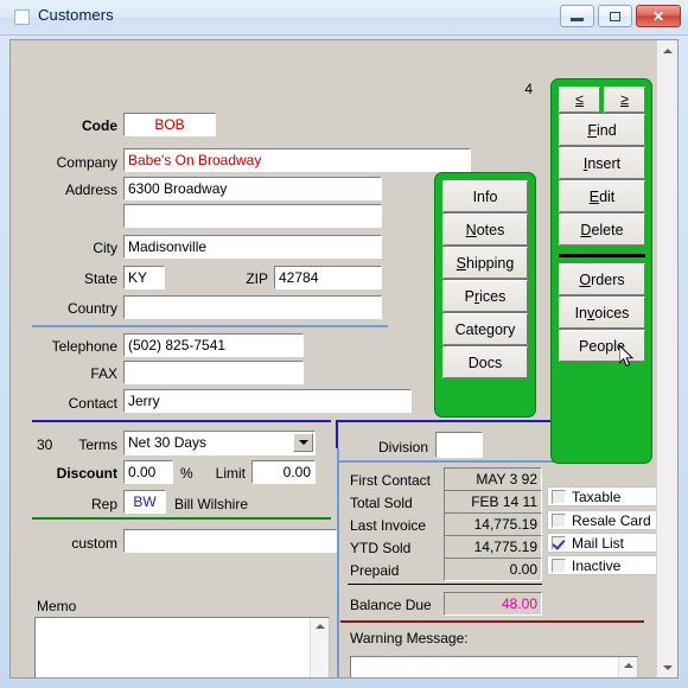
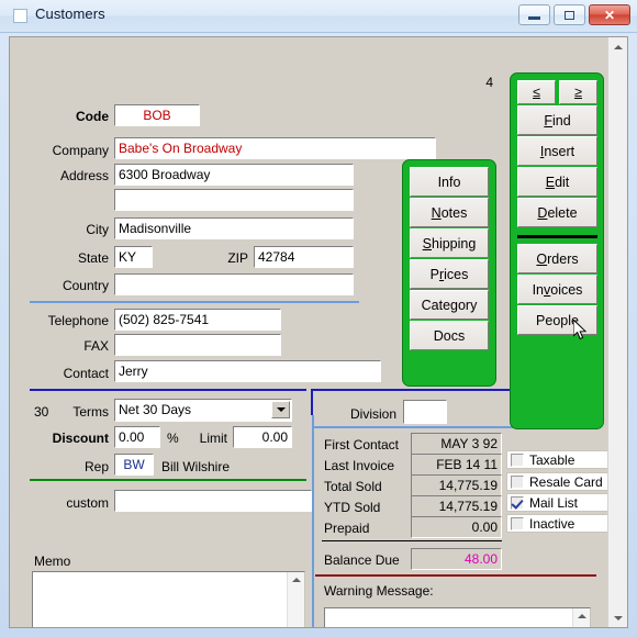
  Customers
  ✕
  4
  Code
  BOB
  Company
  Babe's On Broadway
  Address
  6300 Broadway
  City
  Madisonville
  State
  KY
  ZIP
  42784
  Country
  Telephone
  (502) 825-7541
  FAX
  Contact
  Jerry
  30
  Terms
  Net 30 Days
  Discount
  0.00
  %
  Limit
  0.00
  Rep
  BW
  Bill Wilshire
  custom
  Memo
  Division
  First Contact
  MAY 3 92
- Total Sold
+ Last Invoice
  FEB 14 11
- Last Invoice
+ Total Sold
  14,775.19
  YTD Sold
  14,775.19
  Prepaid
  0.00
  Balance Due
  48.00
  Taxable
  Resale Card
  Mail List
  Inactive
  Warning Message:
  Info
  Notes
  Shipping
  Prices
  Category
  Docs
  ≤
  ≥
  Find
  Insert
  Edit
  Delete
  Orders
  Invoices
  People
